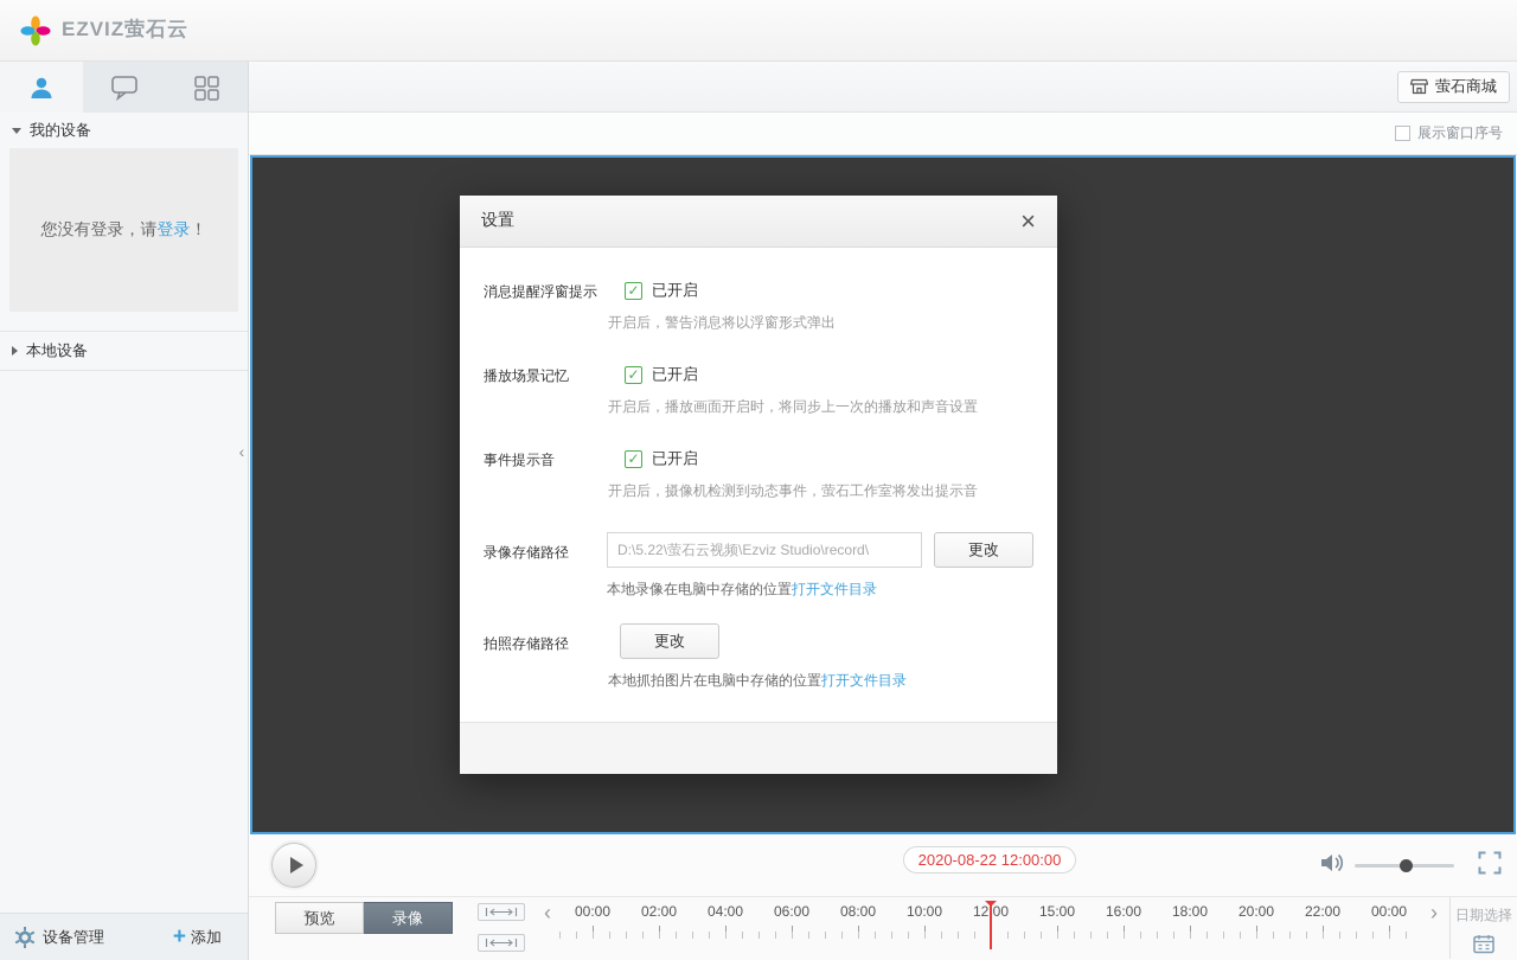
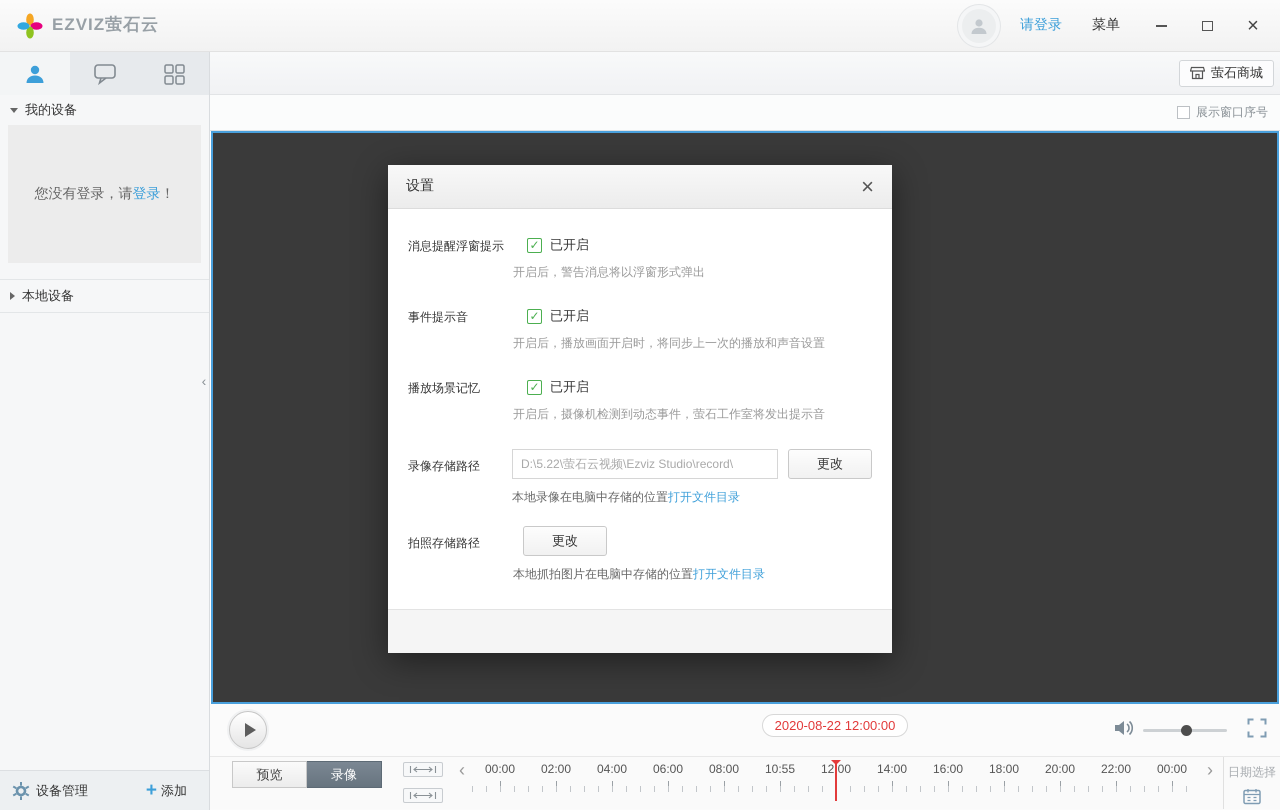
  EZVIZ萤石云
+ 请登录
+ 菜单
  我的设备
  您没有登录，请
  登录
  ！
  本地设备
  设备管理
  添加
  萤石商城
  展示窗口序号
  2020-08-22 12:00:00
  预览
  录像
  00:00
  02:00
  04:00
  06:00
  08:00
- 10:00
+ 10:55
  1200
- 15:00
+ 14:00
  16:00
  18:00
  20:00
  22:00
  00:00
  日期选择
  设置
  消息提醒浮窗提示
  已开启
  开启后，警告消息将以浮窗形式弹出
- 播放场景记忆
+ 事件提示音
  已开启
  开启后，播放画面开启时，将同步上一次的播放和声音设置
- 事件提示音
+ 播放场景记忆
  已开启
  开启后，摄像机检测到动态事件，萤石工作室将发出提示音
  录像存储路径
  D:\5.22\萤石云视频\Ezviz Studio\record\
  更改
  本地录像在电脑中存储的位置打开文件目录
  拍照存储路径
  更改
  本地抓拍图片在电脑中存储的位置打开文件目录
